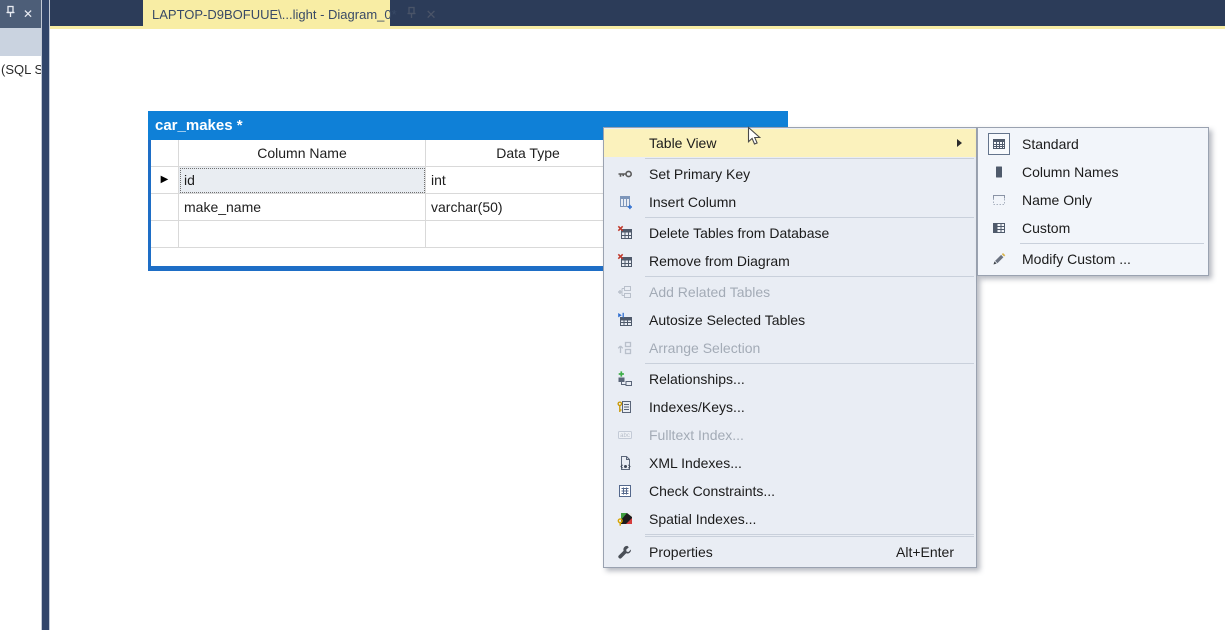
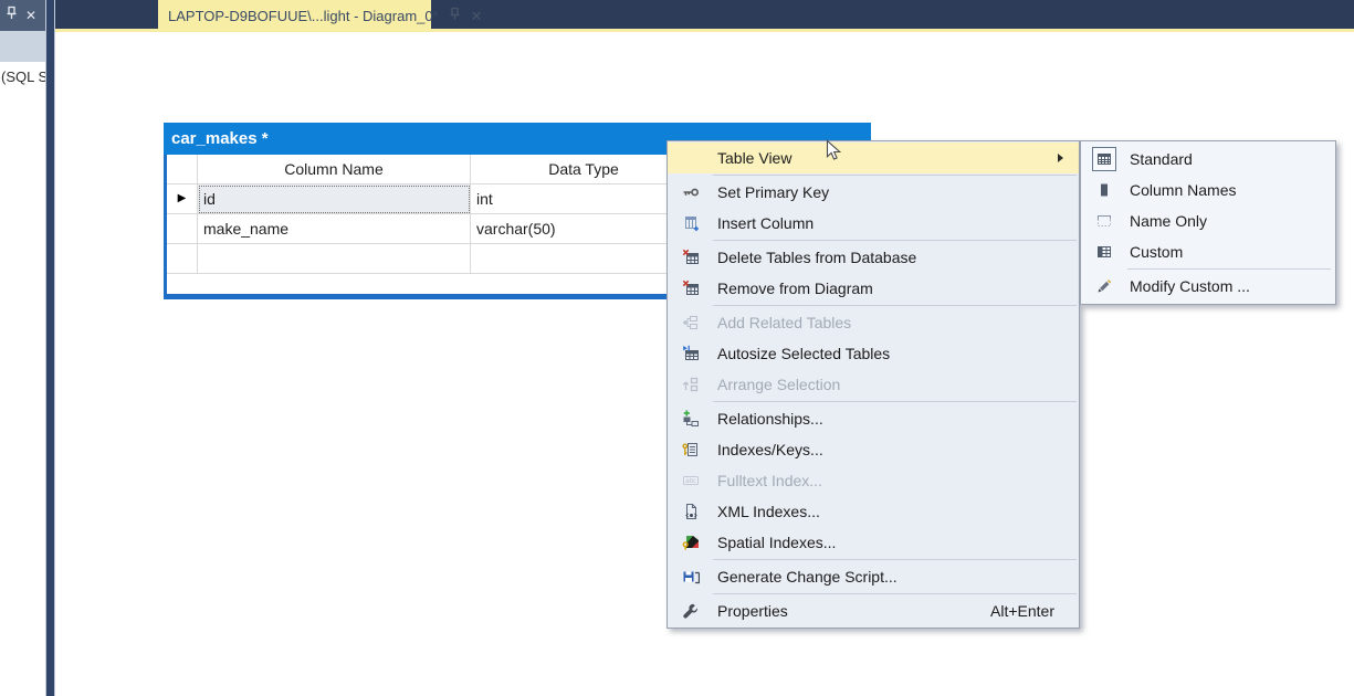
  ✕
  (SQL S
  LAPTOP-D9BOFUUE\...light - Diagram_0*
  ✕
  car_makes *
  Column Name
  Data Type
  ▶
  id
  int
  make_name
  varchar(50)
  Table View
  Set Primary Key
  Insert Column
  Delete Tables from Database
  Remove from Diagram
  Add Related Tables
  Autosize Selected Tables
  Arrange Selection
  Relationships...
  Indexes/Keys...
  Fulltext Index...
  XML Indexes...
- Check Constraints...
  Spatial Indexes...
+ Generate Change Script...
  Properties
  Alt+Enter
  Standard
  Column Names
  Name Only
  Custom
  Modify Custom ...
